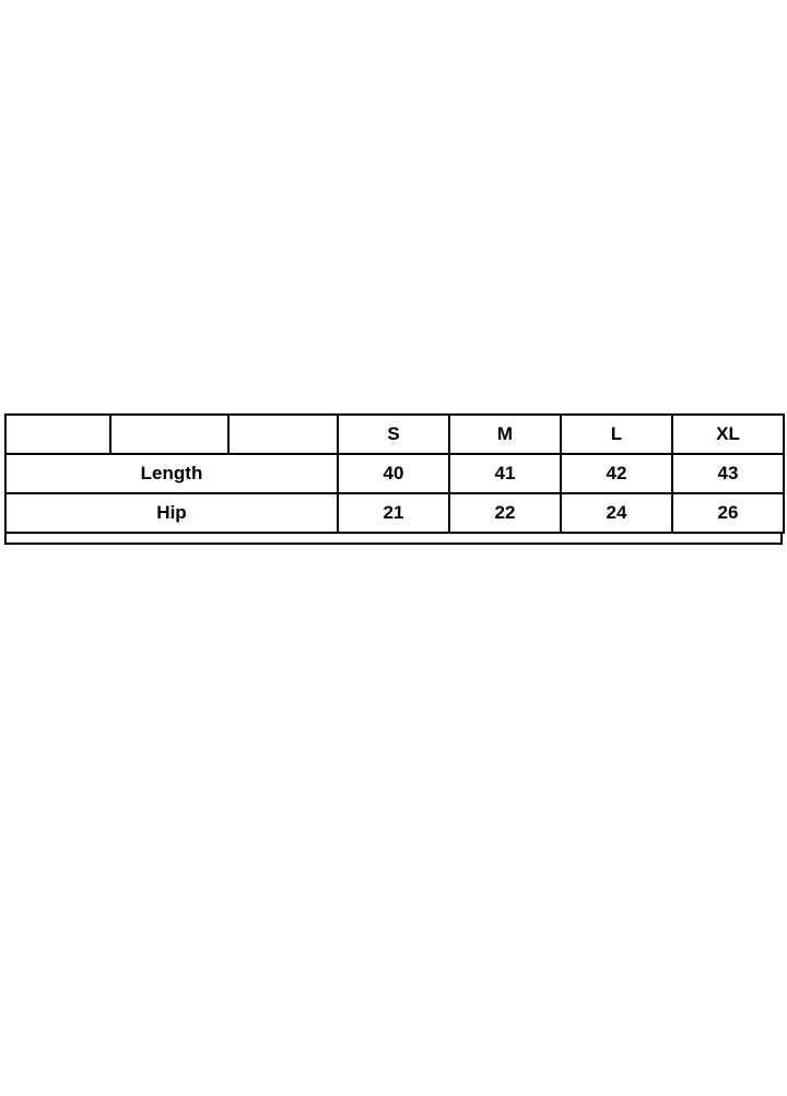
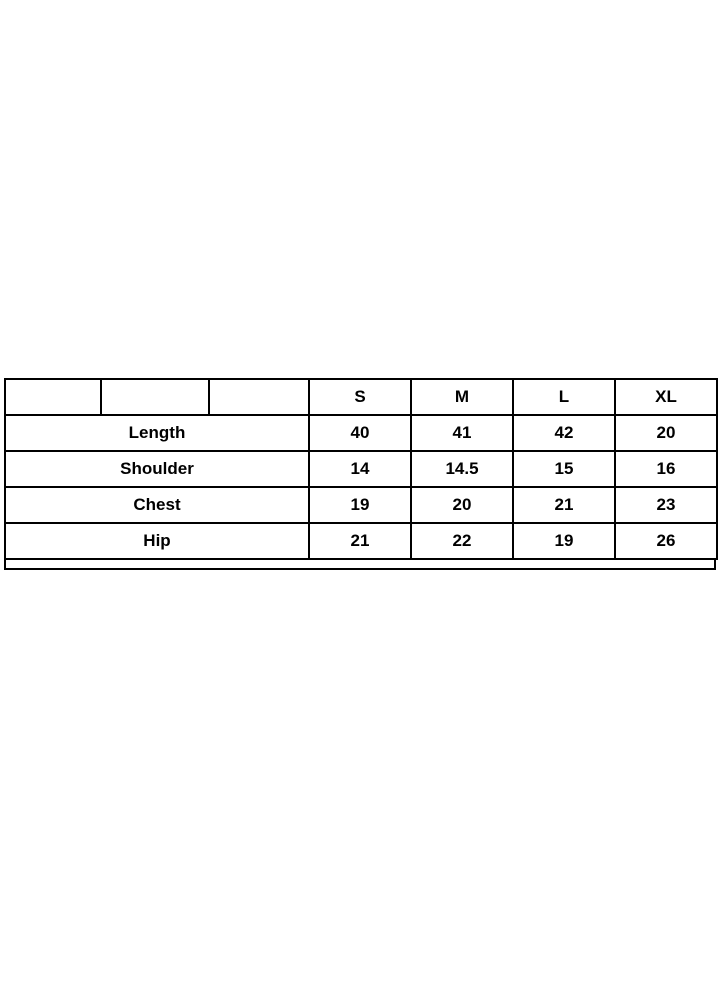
  			S	M	L	XL
- Length	40	41	42	43
+ Length	40	41	42	20
+ Shoulder	14	14.5	15	16
+ Chest	19	20	21	23
- Hip	21	22	24	26
+ Hip	21	22	19	26
